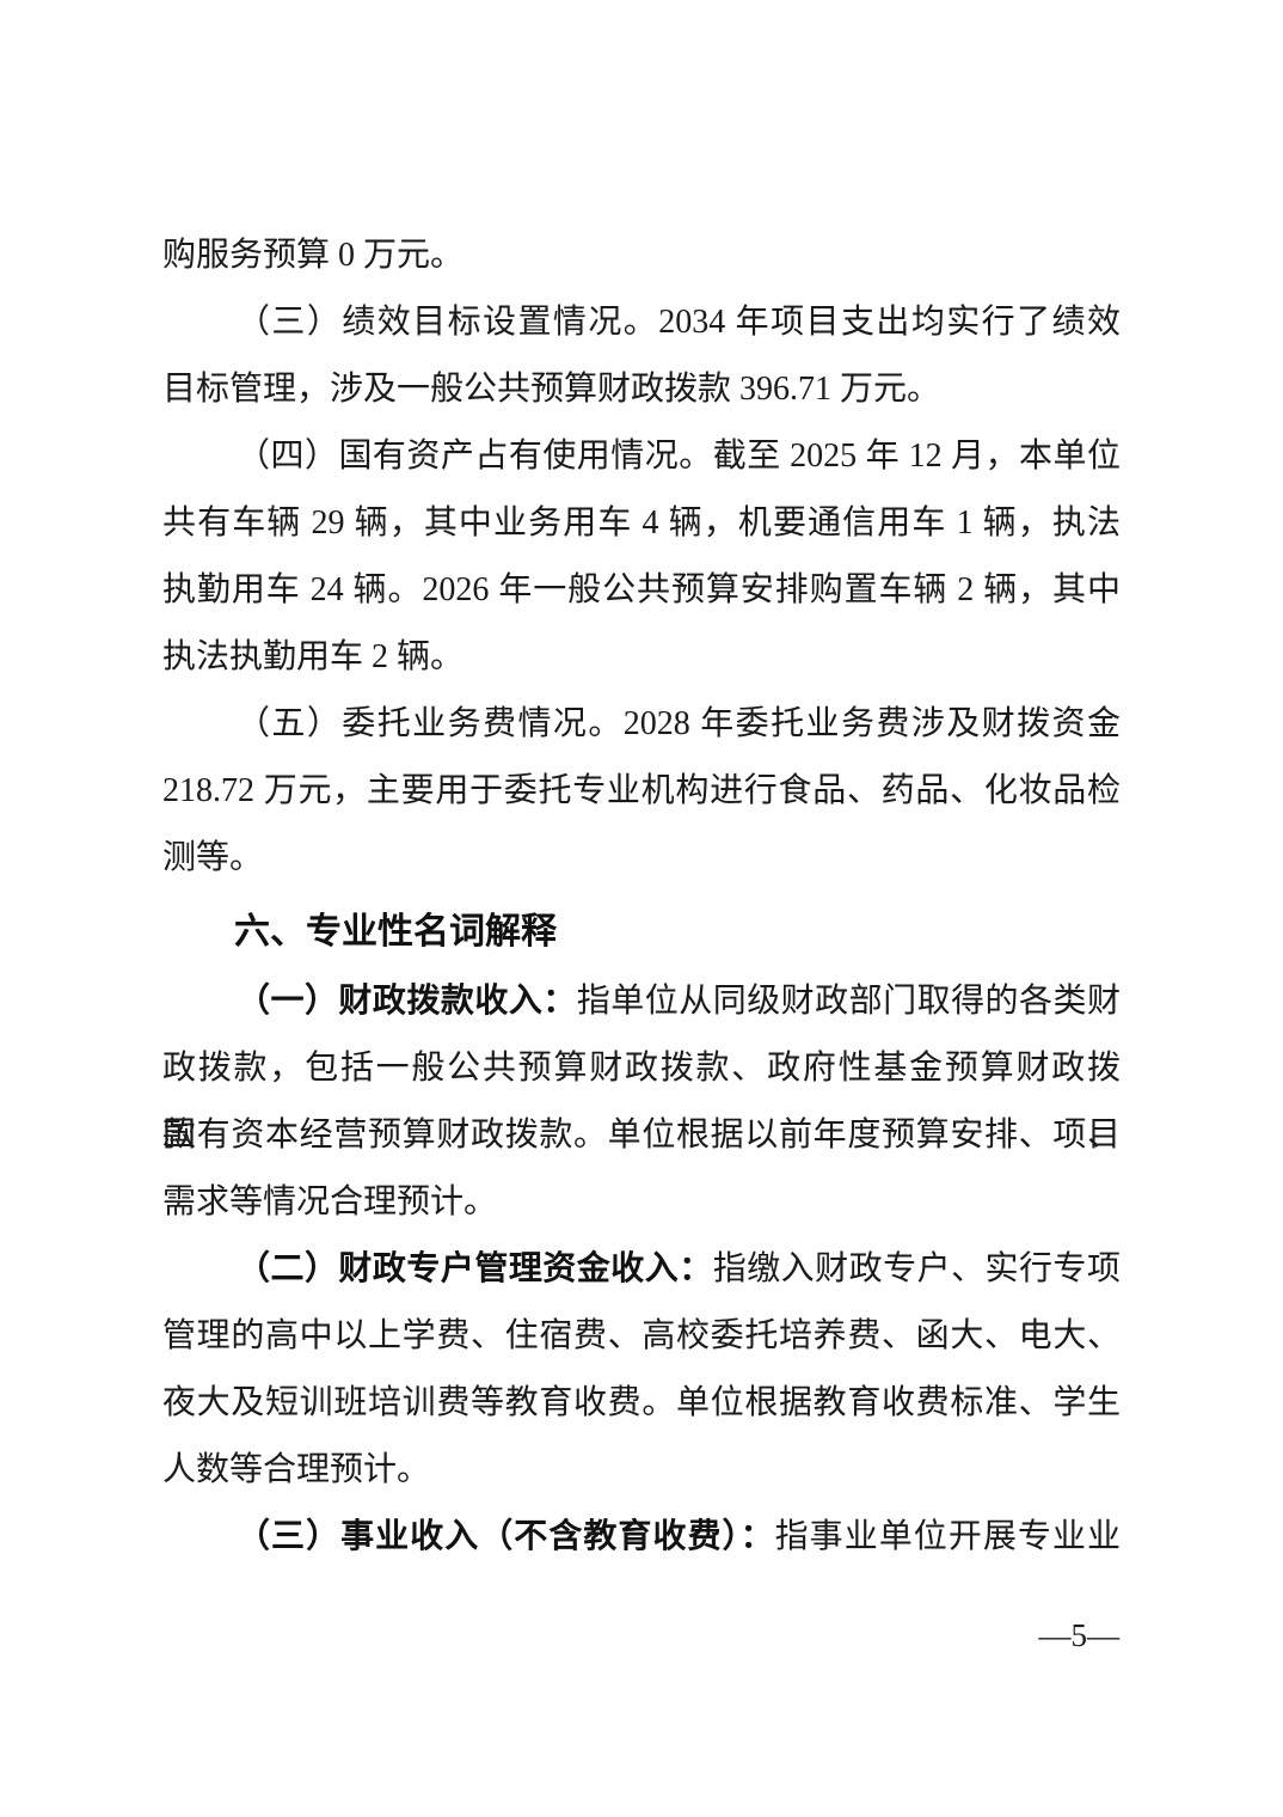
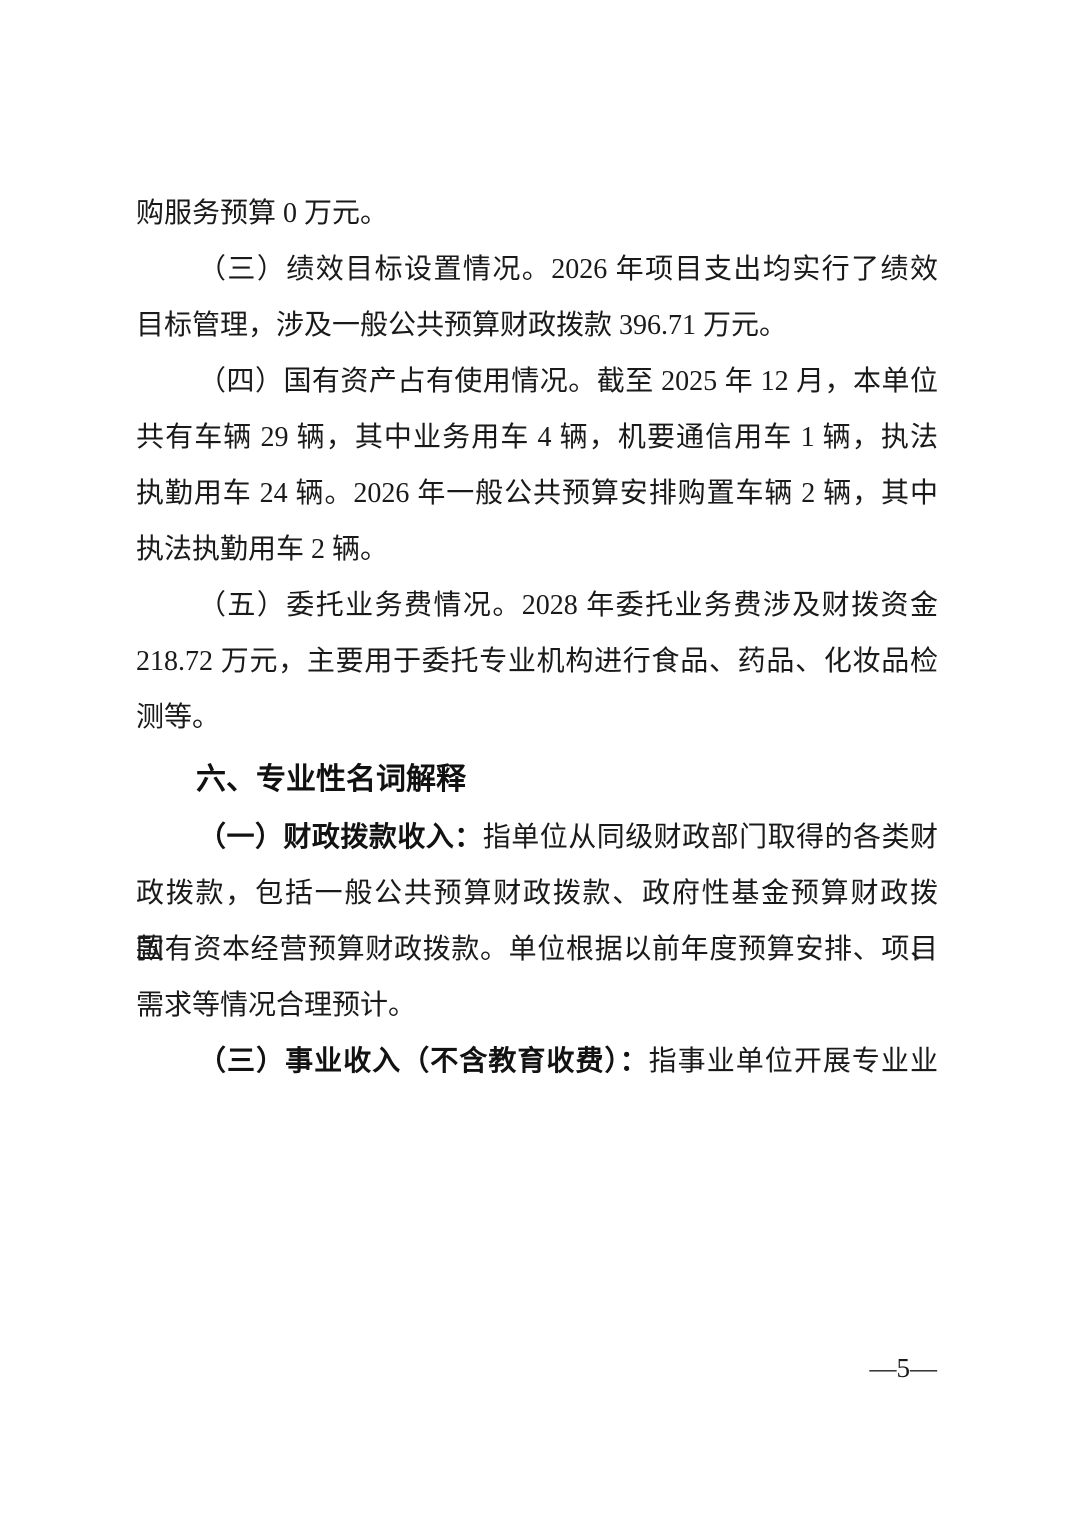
  购服务预算 0 万元。
- （三）绩效目标设置情况。2034 年项目支出均实行了绩效
+ （三）绩效目标设置情况。2026 年项目支出均实行了绩效
  目标管理，涉及一般公共预算财政拨款 396.71 万元。
  （四）国有资产占有使用情况。截至 2025 年 12 月，本单位
  共有车辆 29 辆，其中业务用车 4 辆，机要通信用车 1 辆，执法
  执勤用车 24 辆。2026 年一般公共预算安排购置车辆 2 辆，其中
  执法执勤用车 2 辆。
  （五）委托业务费情况。2028 年委托业务费涉及财拨资金
  218.72 万元，主要用于委托专业机构进行食品、药品、化妆品检
  测等。
  六、专业性名词解释
  （一）财政拨款收入：指单位从同级财政部门取得的各类财
  政拨款，包括一般公共预算财政拨款、政府性基金预算财政拨款、
  国有资本经营预算财政拨款。单位根据以前年度预算安排、项目
  需求等情况合理预计。
- （二）财政专户管理资金收入：指缴入财政专户、实行专项
- 管理的高中以上学费、住宿费、高校委托培养费、函大、电大、
- 夜大及短训班培训费等教育收费。单位根据教育收费标准、学生
- 人数等合理预计。
  （三）事业收入（不含教育收费）：指事业单位开展专业业
  —5—
